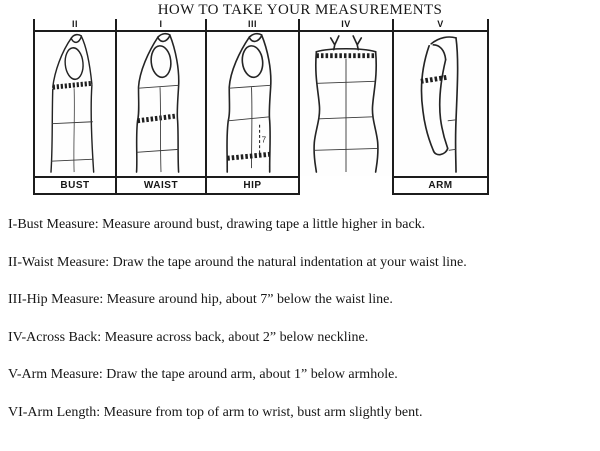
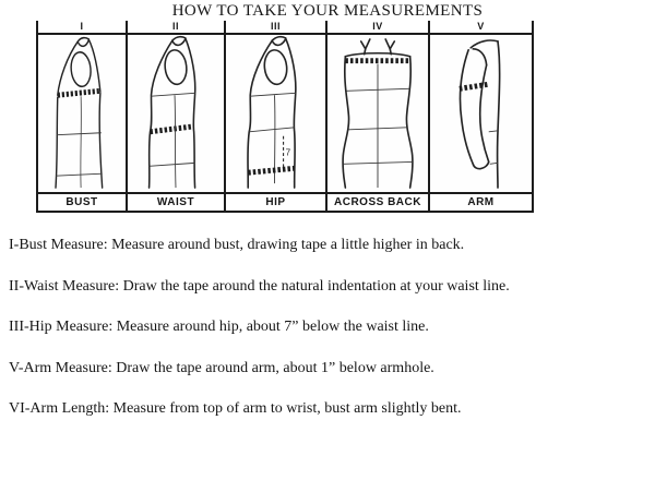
  HOW TO TAKE YOUR MEASUREMENTS
- II
+ I
  BUST
- I
+ II
  WAIST
  III
  7
  HIP
  IV
+ ACROSS BACK
  V
  ARM
  I-Bust Measure: Measure around bust, drawing tape a little higher in back.
  II-Waist Measure: Draw the tape around the natural indentation at your waist line.
  III-Hip Measure: Measure around hip, about 7” below the waist line.
- IV-Across Back: Measure across back, about 2” below neckline.
  V-Arm Measure: Draw the tape around arm, about 1” below armhole.
  VI-Arm Length: Measure from top of arm to wrist, bust arm slightly bent.
